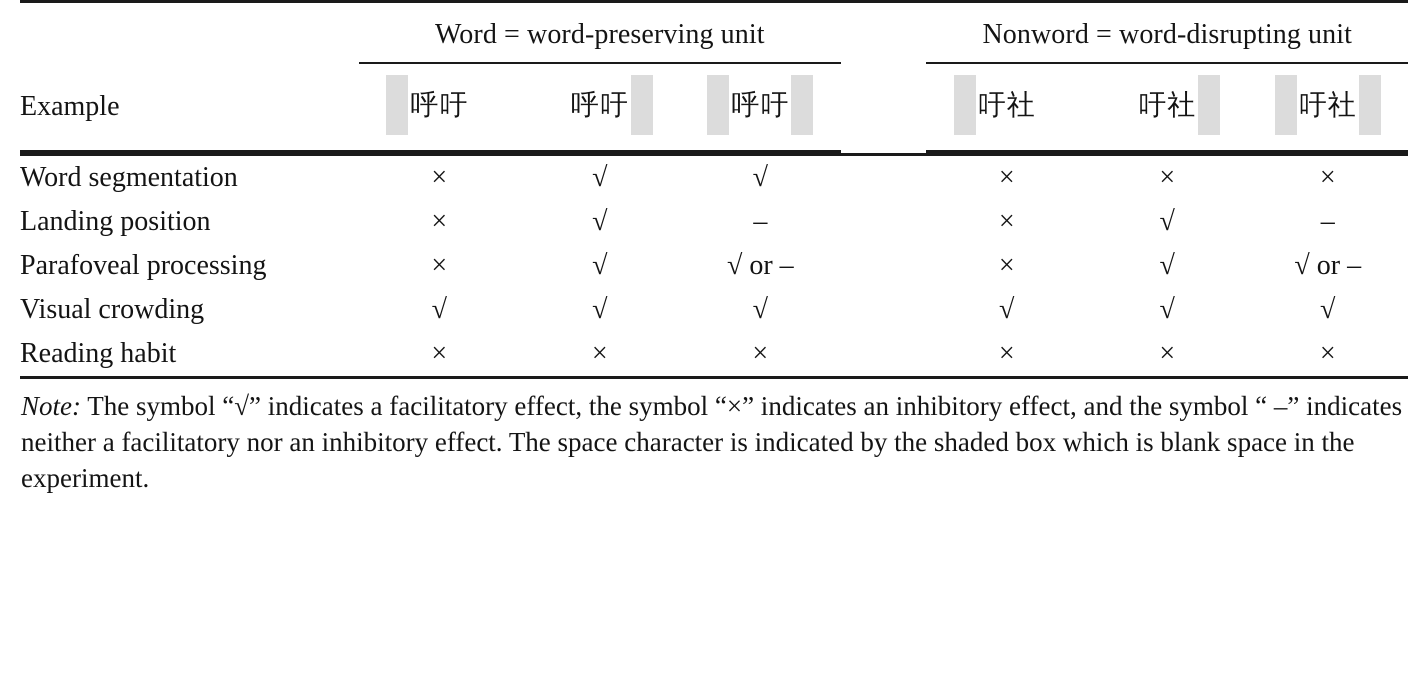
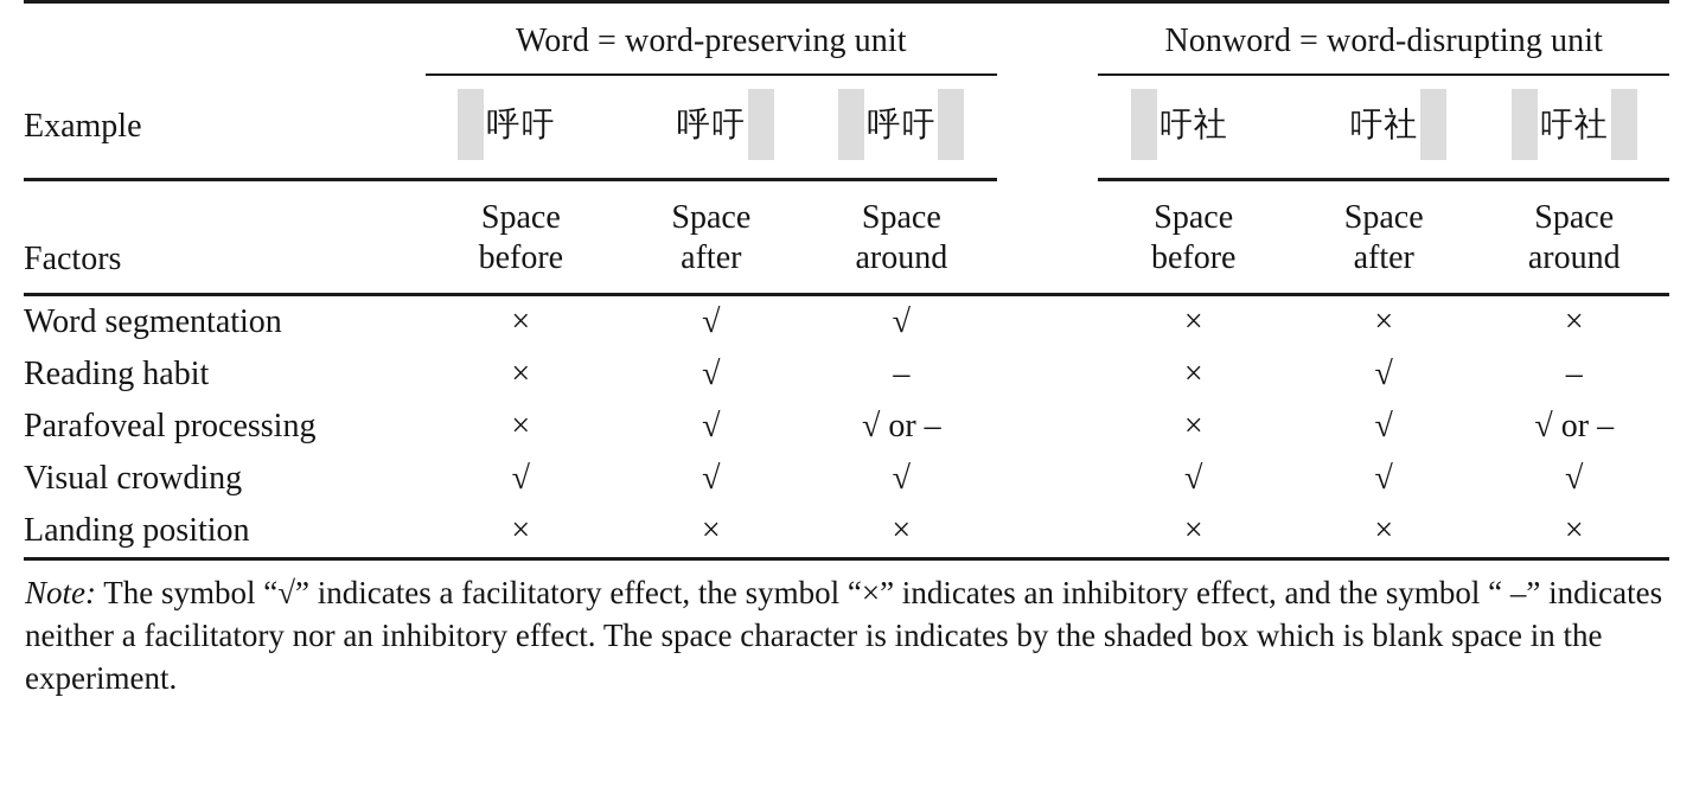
  	Word = word-preserving unit		Nonword = word-disrupting unit
  Example	呼吁	呼吁	呼吁		吁社	吁社	吁社
+ Factors	Space before	Space after	Space around		Space before	Space after	Space around
  Word segmentation	×	√	√		×	×	×
- Landing position	×	√	–		×	√	–
+ Reading habit	×	√	–		×	√	–
  Parafoveal processing	×	√	√ or –		×	√	√ or –
  Visual crowding	√	√	√		√	√	√
- Reading habit	×	×	×		×	×	×
+ Landing position	×	×	×		×	×	×
- Note: The symbol “√” indicates a facilitatory effect, the symbol “×” indicates an inhibitory effect, and the symbol “ –” indicates neither a facilitatory nor an inhibitory effect. The space character is indicated by the shaded box which is blank space in the experiment.
+ Note: The symbol “√” indicates a facilitatory effect, the symbol “×” indicates an inhibitory effect, and the symbol “ –” indicates neither a facilitatory nor an inhibitory effect. The space character is indicates by the shaded box which is blank space in the experiment.
